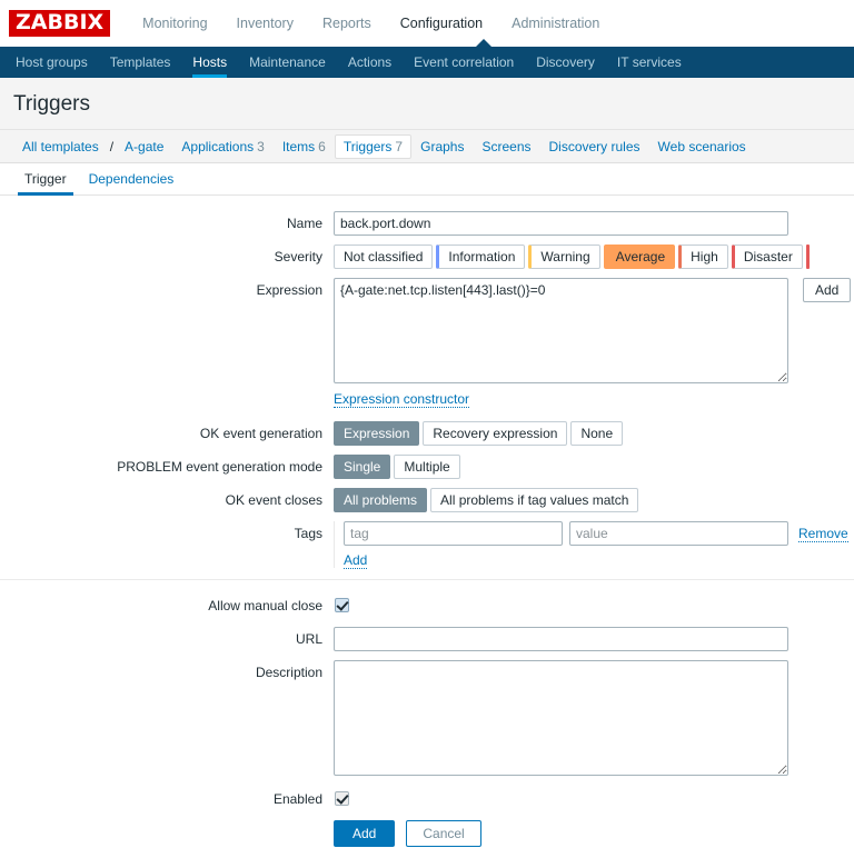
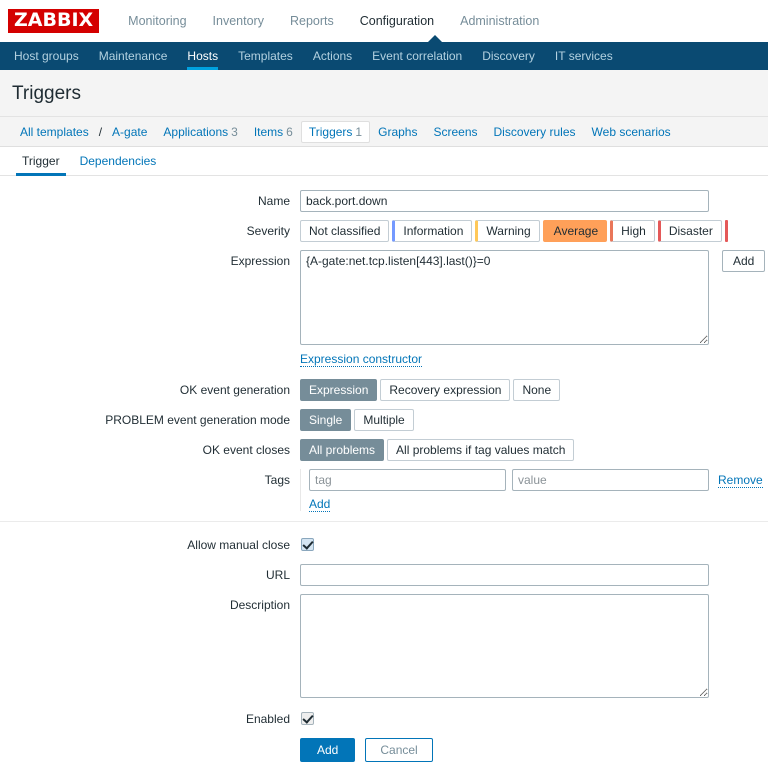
  ZABBIX
  Monitoring
  Inventory
  Reports
  Configuration
  Administration
  Host groups
- Templates
+ Maintenance
  Hosts
- Maintenance
+ Templates
  Actions
  Event correlation
  Discovery
  IT services
  Triggers
  All templates
  /
  A-gate
  Applications 3
  Items 6
- Triggers 7
+ Triggers 1
  Graphs
  Screens
  Discovery rules
  Web scenarios
  Trigger
  Dependencies
  Name
  back.port.down
  Severity
  Not classified
  Information
  Warning
  Average
  High
  Disaster
  Expression
  {A-gate:net.tcp.listen[443].last()}=0
  Add
  Expression constructor
  OK event generation
  Expression
  Recovery expression
  None
  PROBLEM event generation mode
  Single
  Multiple
  OK event closes
  All problems
  All problems if tag values match
  Tags
  tag
  value
  Remove
  Add
  Allow manual close
  URL
  Description
  Enabled
  Add
  Cancel
